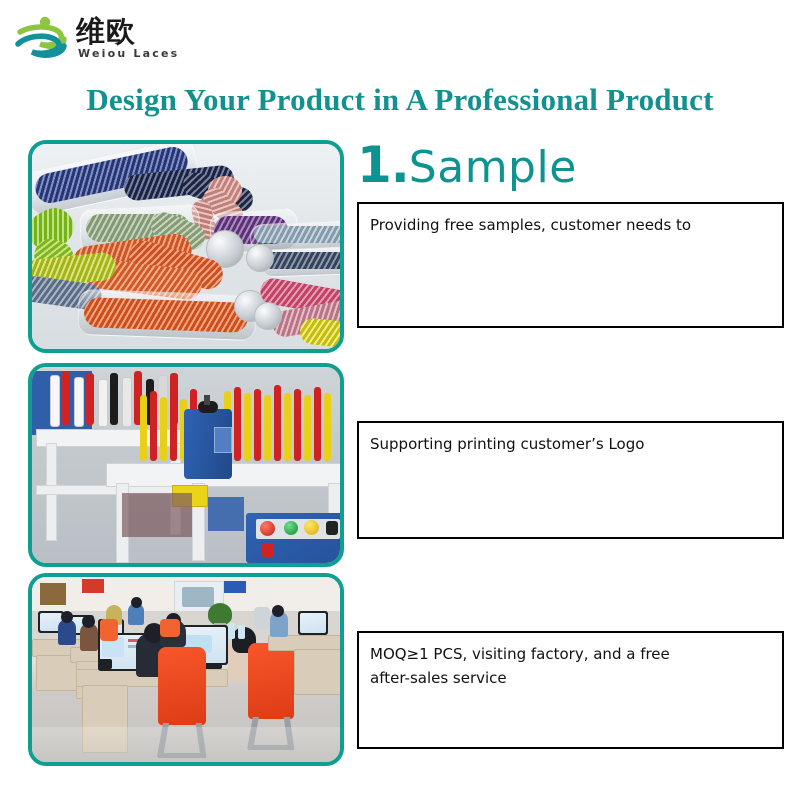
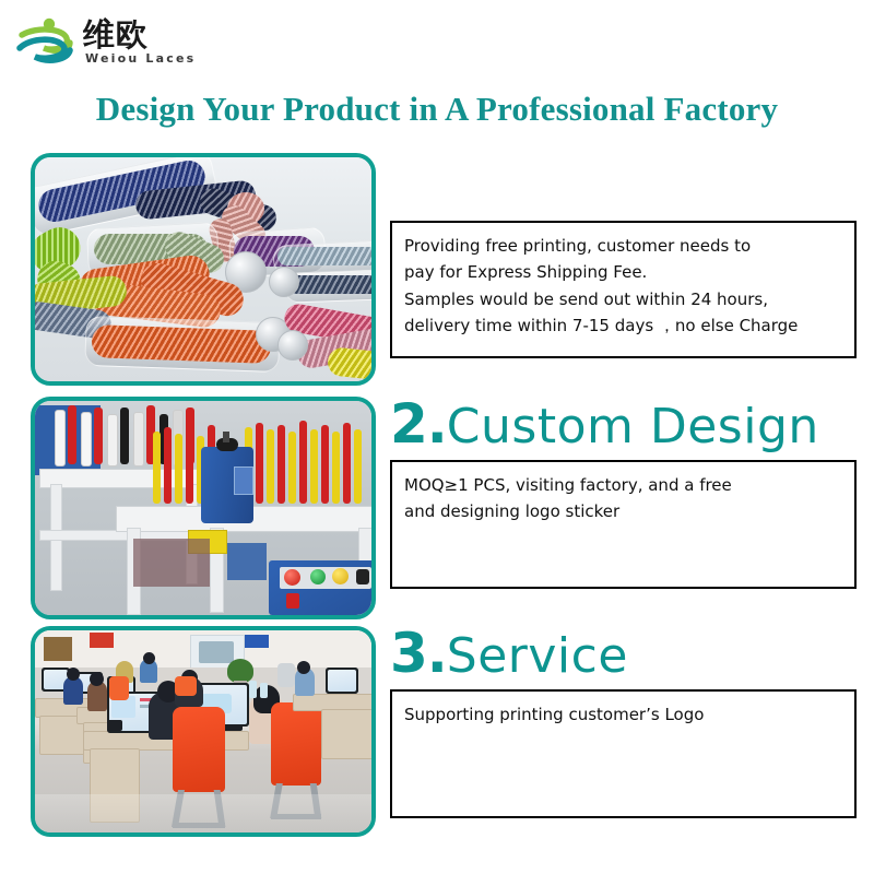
  维欧
  Weiou Laces
- Design Your Product in A Professional Product
+ Design Your Product in A Professional Factory
- 1.Sample
- Providing free samples, customer needs to
+ Providing free printing, customer needs to
+ pay for Express Shipping Fee.
+ Samples would be send out within 24 hours,
+ delivery time within 7-15 days ，no else Charge
+ 2.Custom Design
- Supporting printing customer’s Logo
+ MOQ≥1 PCS, visiting factory, and a free
+ and designing logo sticker
+ 3.Service
- MOQ≥1 PCS, visiting factory, and a free
+ Supporting printing customer’s Logo
- after-sales service
